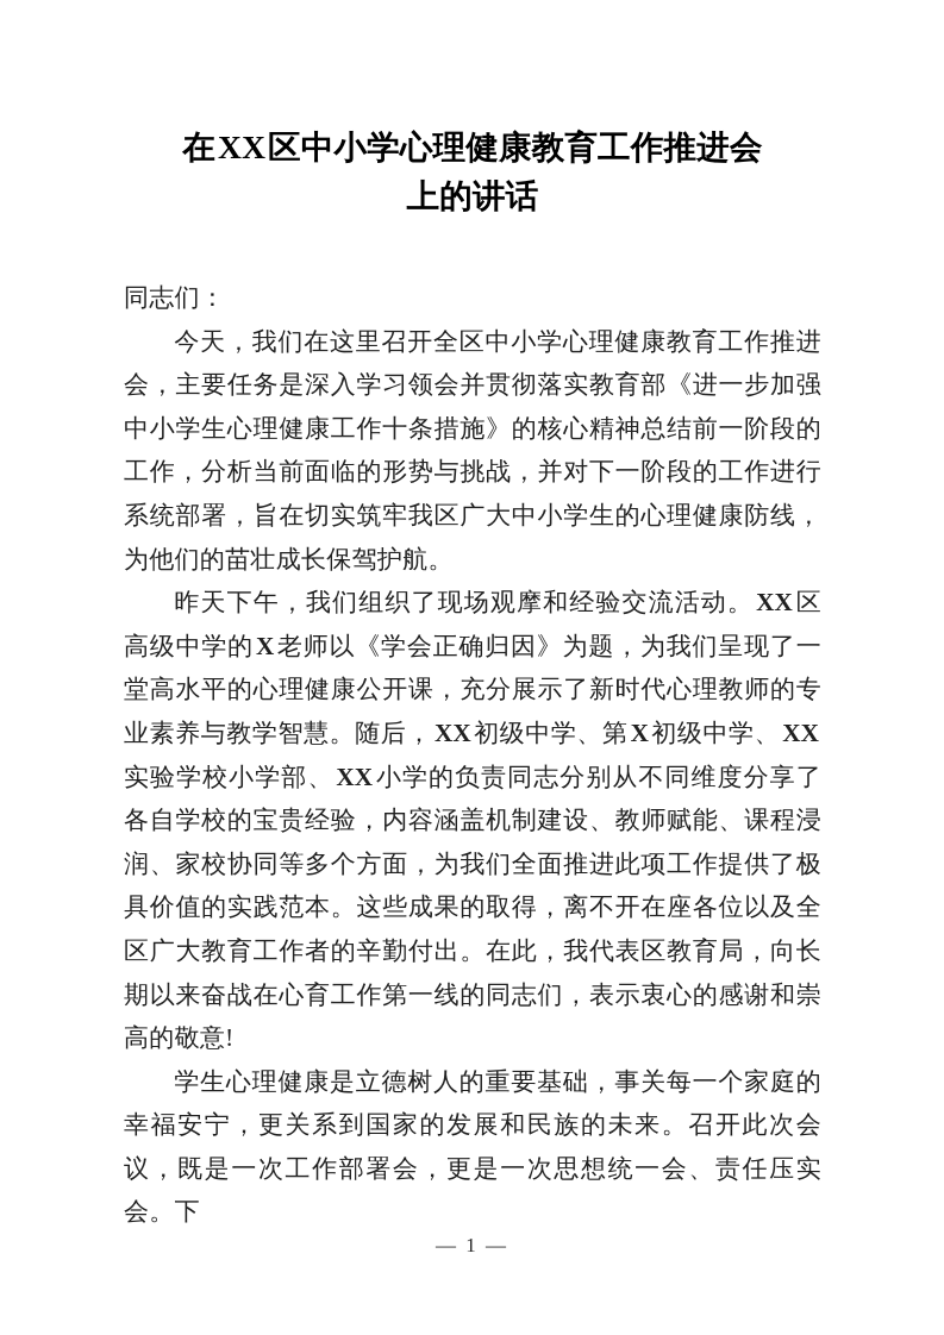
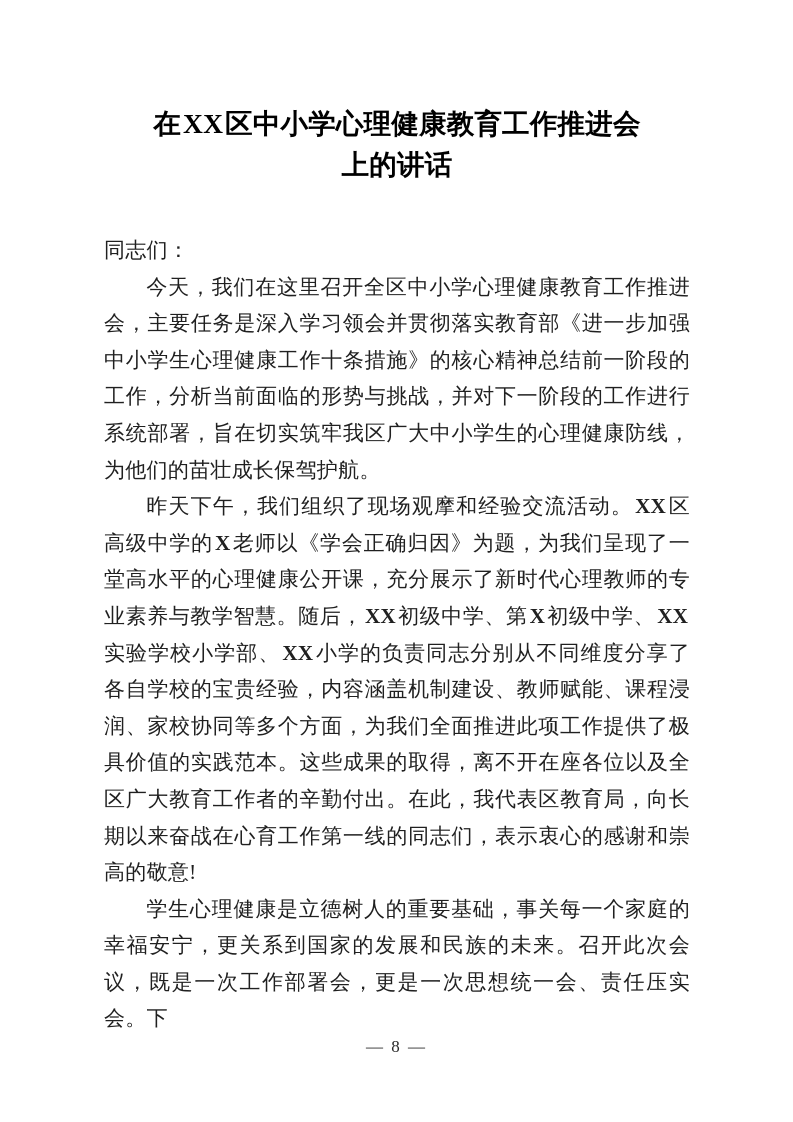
  在XX区中小学心理健康教育工作推进会
  上的讲话
  同志们：
  今天，我们在这里召开全区中小学心理健康教育工作推进会，主要任务是深入学习领会并贯彻落实教育部《进一步加强中小学生心理健康工作十条措施》的核心精神总结前一阶段的工作，分析当前面临的形势与挑战，并对下一阶段的工作进行系统部署，旨在切实筑牢我区广大中小学生的心理健康防线，为他们的苗壮成长保驾护航。
  昨天下午，我们组织了现场观摩和经验交流活动。XX区高级中学的X老师以《学会正确归因》为题，为我们呈现了一堂高水平的心理健康公开课，充分展示了新时代心理教师的专业素养与教学智慧。随后，XX初级中学、第X初级中学、XX实验学校小学部、XX小学的负责同志分别从不同维度分享了各自学校的宝贵经验，内容涵盖机制建设、教师赋能、课程浸润、家校协同等多个方面，为我们全面推进此项工作提供了极具价值的实践范本。这些成果的取得，离不开在座各位以及全区广大教育工作者的辛勤付出。在此，我代表区教育局，向长期以来奋战在心育工作第一线的同志们，表示衷心的感谢和崇高的敬意!
  学生心理健康是立德树人的重要基础，事关每一个家庭的幸福安宁，更关系到国家的发展和民族的未来。召开此次会议，既是一次工作部署会，更是一次思想统一会、责任压实会。下
- — 1 —
+ — 8 —
